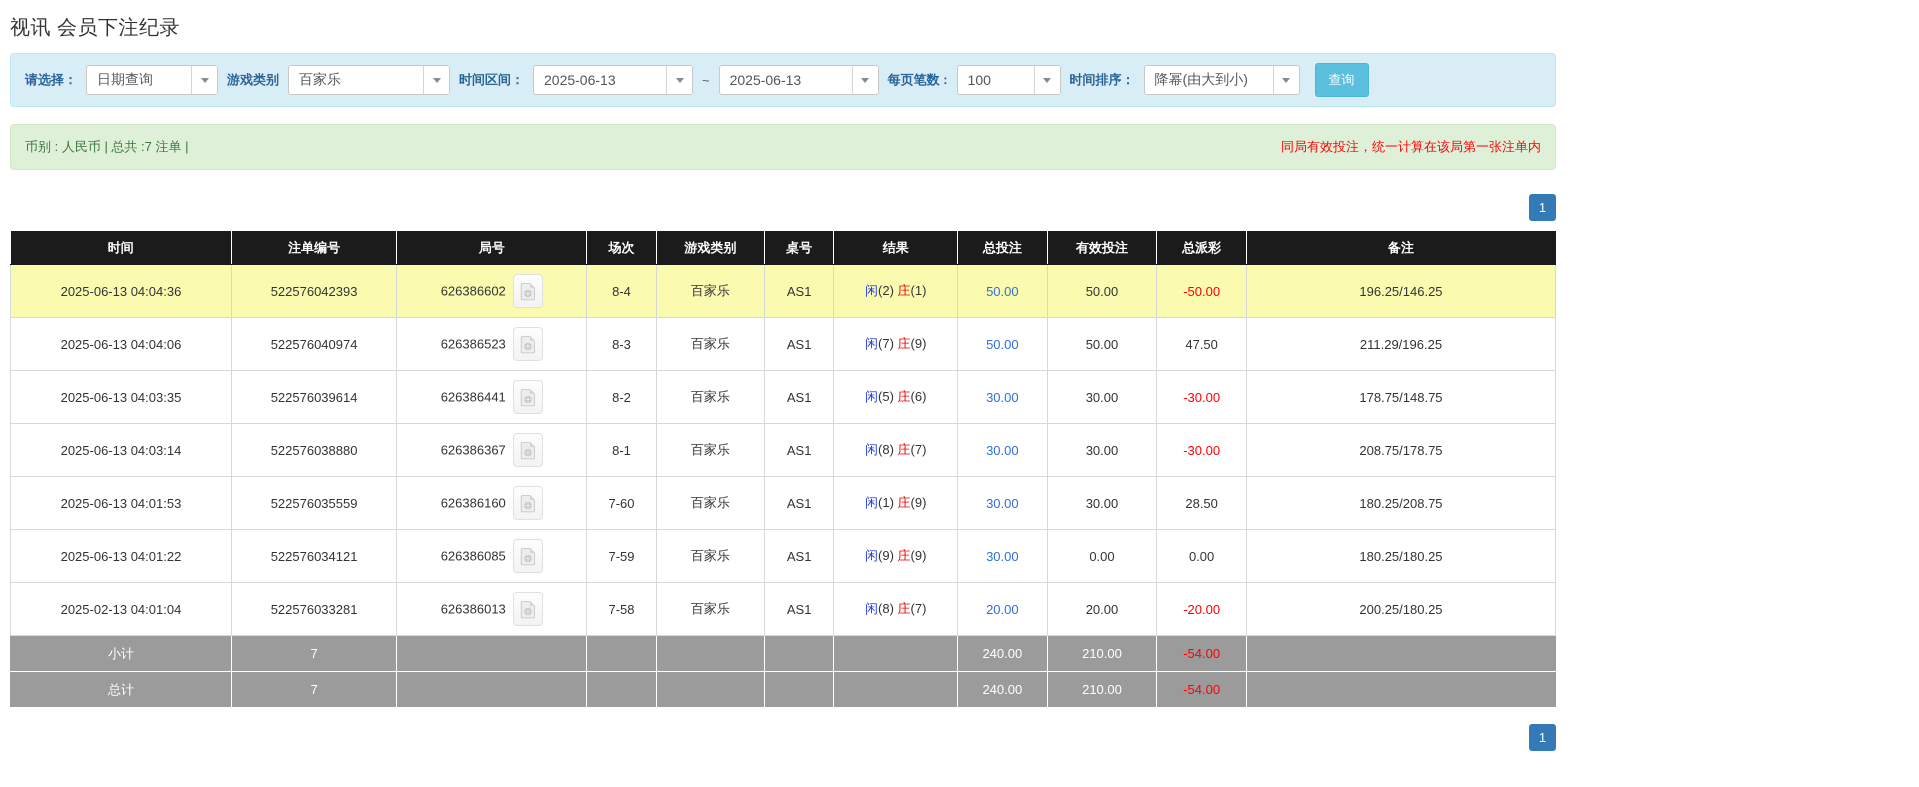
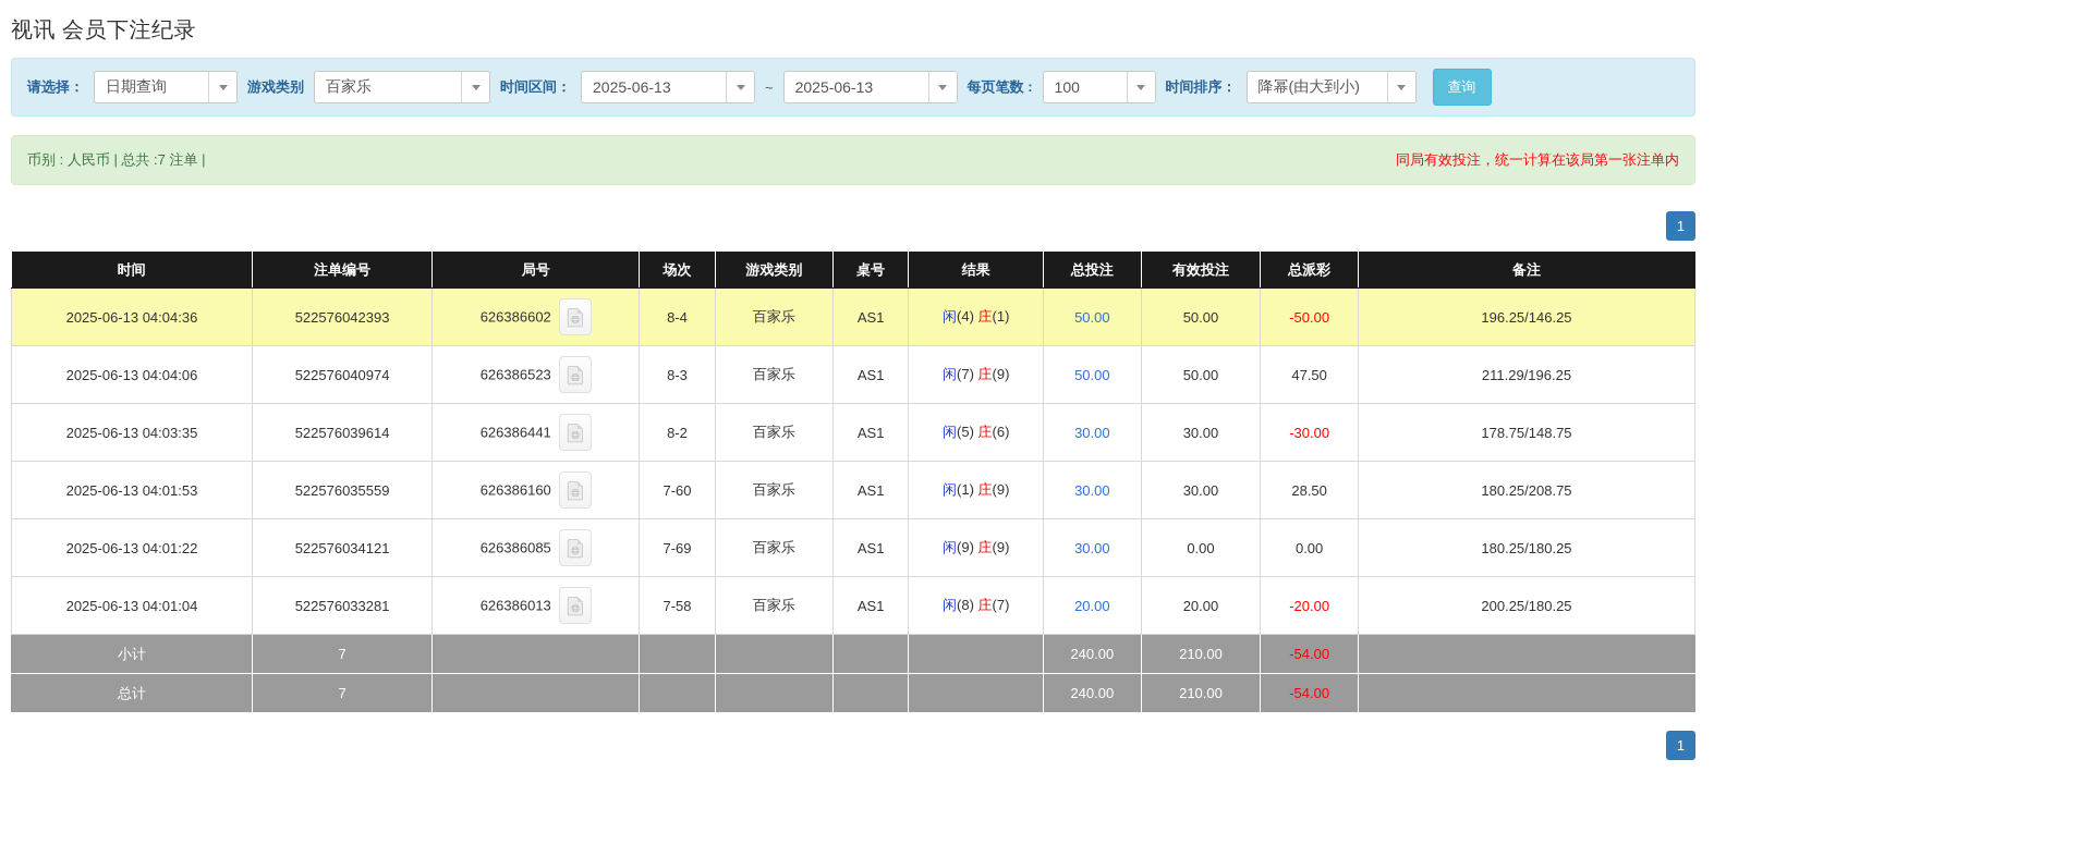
  视讯 会员下注纪录
  请选择：
  日期查询
  游戏类别
  百家乐
  时间区间：
  2025-06-13
  ~
  2025-06-13
  每页笔数 :
  100
  时间排序：
  降幂(由大到小)
  查询
  币别 : 人民币 | 总共 :7 注单 |
  同局有效投注，统一计算在该局第一张注单内
  1
  时间	注单编号	局号	场次	游戏类别	桌号	结果	总投注	有效投注	总派彩	备注
- 2025-06-13 04:04:36	522576042393	626386602	8-4	百家乐	AS1	闲(2) 庄(1)	50.00	50.00	-50.00	196.25/146.25
+ 2025-06-13 04:04:36	522576042393	626386602	8-4	百家乐	AS1	闲(4) 庄(1)	50.00	50.00	-50.00	196.25/146.25
  2025-06-13 04:04:06	522576040974	626386523	8-3	百家乐	AS1	闲(7) 庄(9)	50.00	50.00	47.50	211.29/196.25
  2025-06-13 04:03:35	522576039614	626386441	8-2	百家乐	AS1	闲(5) 庄(6)	30.00	30.00	-30.00	178.75/148.75
- 2025-06-13 04:03:14	522576038880	626386367	8-1	百家乐	AS1	闲(8) 庄(7)	30.00	30.00	-30.00	208.75/178.75
  2025-06-13 04:01:53	522576035559	626386160	7-60	百家乐	AS1	闲(1) 庄(9)	30.00	30.00	28.50	180.25/208.75
- 2025-06-13 04:01:22	522576034121	626386085	7-59	百家乐	AS1	闲(9) 庄(9)	30.00	0.00	0.00	180.25/180.25
+ 2025-06-13 04:01:22	522576034121	626386085	7-69	百家乐	AS1	闲(9) 庄(9)	30.00	0.00	0.00	180.25/180.25
- 2025-02-13 04:01:04	522576033281	626386013	7-58	百家乐	AS1	闲(8) 庄(7)	20.00	20.00	-20.00	200.25/180.25
+ 2025-06-13 04:01:04	522576033281	626386013	7-58	百家乐	AS1	闲(8) 庄(7)	20.00	20.00	-20.00	200.25/180.25
  小计	7						240.00	210.00	-54.00
  总计	7						240.00	210.00	-54.00
  1
